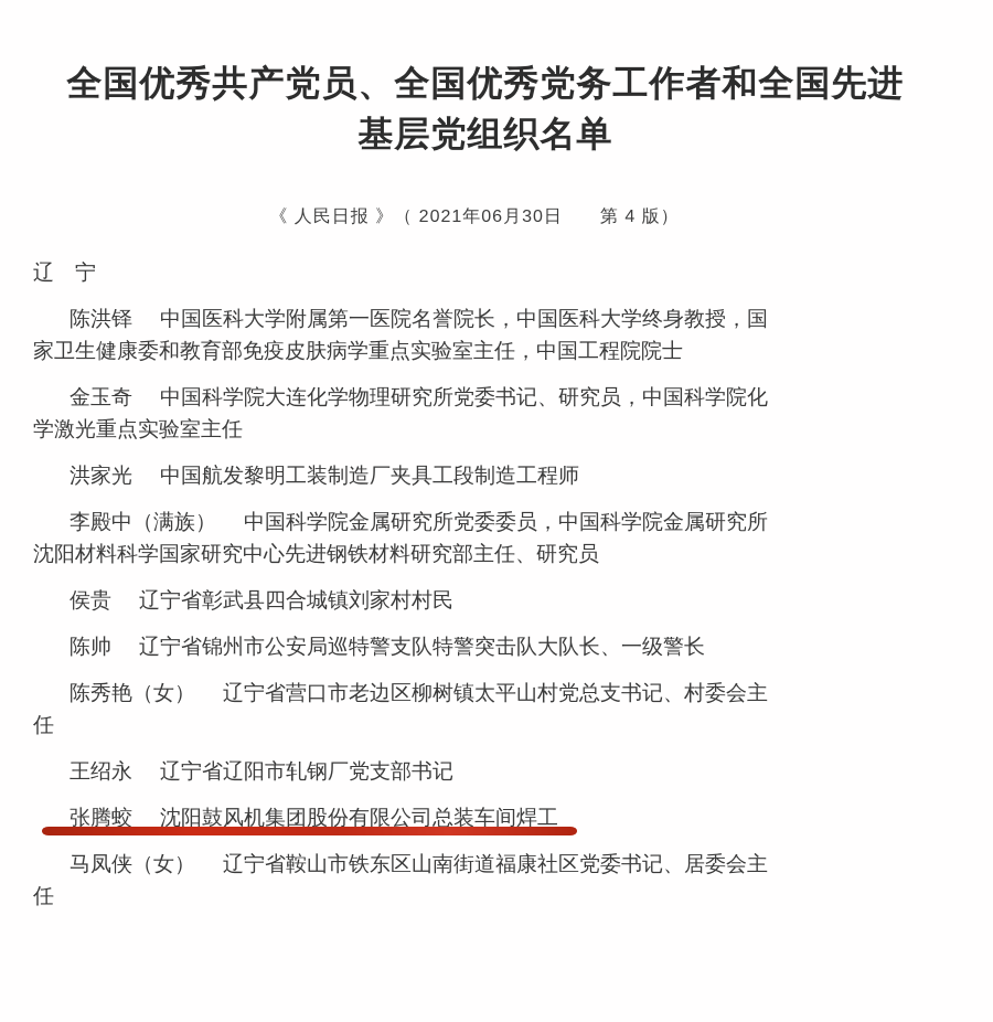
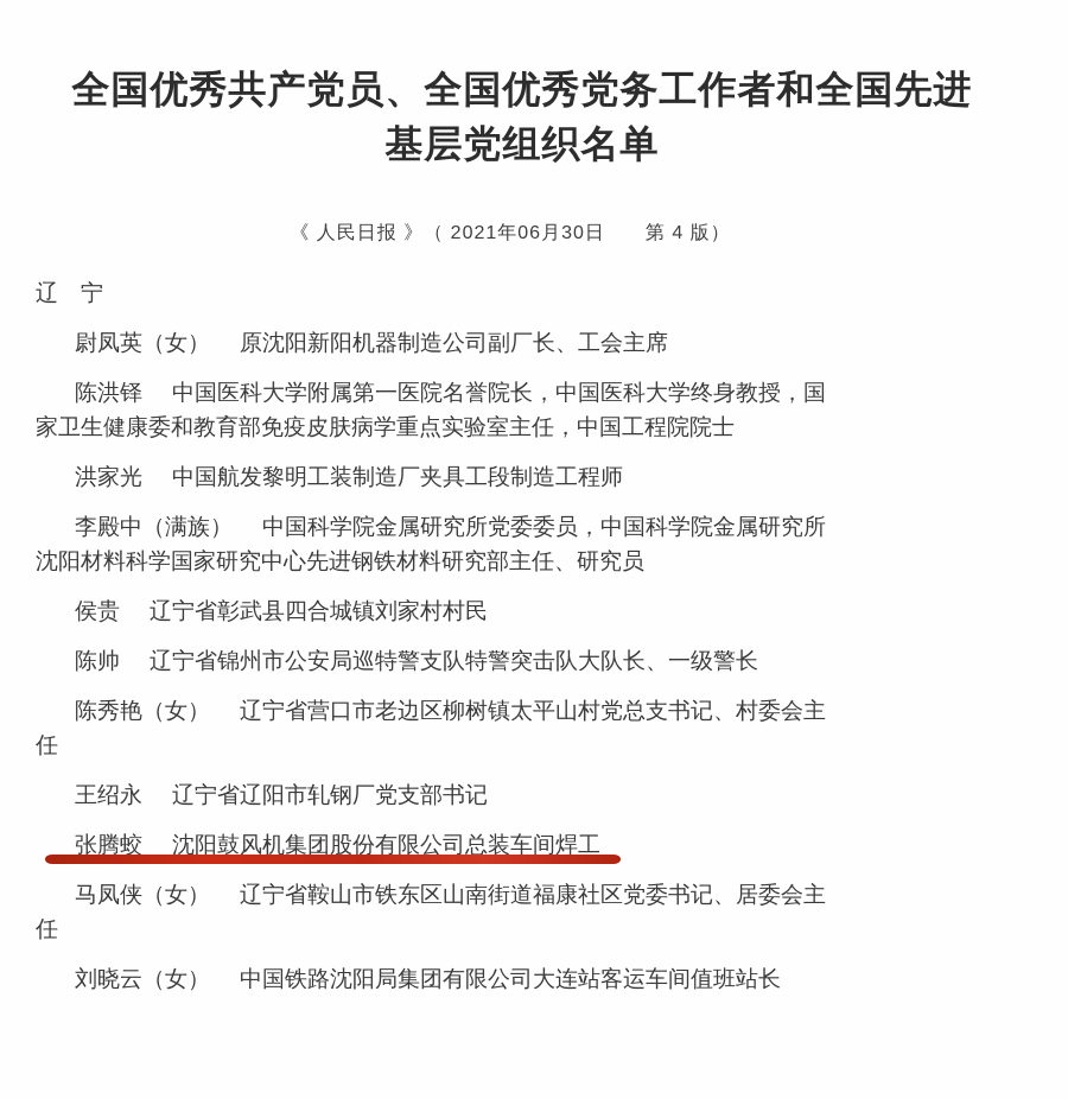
  全国优秀共产党员、全国优秀党务工作者和全国先进
  基层党组织名单
  《 人民日报 》（ 2021年06月30日 第 4 版）
  辽 宁
+ 尉凤英（女） 原沈阳新阳机器制造公司副厂长、工会主席
  陈洪铎 中国医科大学附属第一医院名誉院长，中国医科大学终身教授，国家卫生健康委和教育部免疫皮肤病学重点实验室主任，中国工程院院士
- 金玉奇 中国科学院大连化学物理研究所党委书记、研究员，中国科学院化学激光重点实验室主任
  洪家光 中国航发黎明工装制造厂夹具工段制造工程师
  李殿中（满族） 中国科学院金属研究所党委委员，中国科学院金属研究所沈阳材料科学国家研究中心先进钢铁材料研究部主任、研究员
  侯贵 辽宁省彰武县四合城镇刘家村村民
  陈帅 辽宁省锦州市公安局巡特警支队特警突击队大队长、一级警长
  陈秀艳（女） 辽宁省营口市老边区柳树镇太平山村党总支书记、村委会主任
  王绍永 辽宁省辽阳市轧钢厂党支部书记
  张腾蛟 沈阳鼓风机集团股份有限公司总装车间焊工
  马凤侠（女） 辽宁省鞍山市铁东区山南街道福康社区党委书记、居委会主任
+ 刘晓云（女） 中国铁路沈阳局集团有限公司大连站客运车间值班站长
